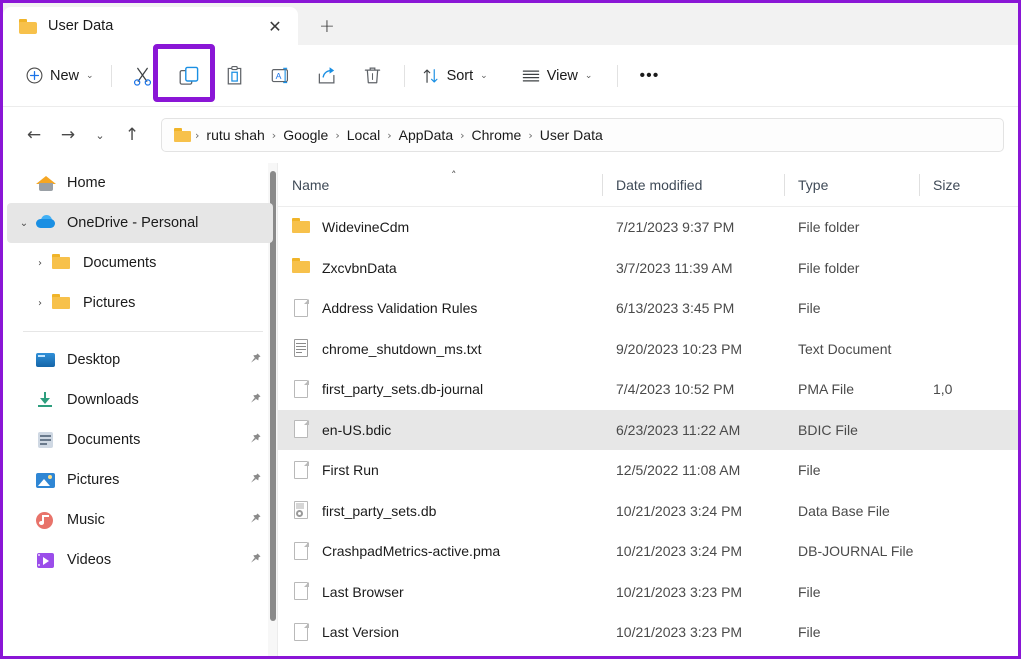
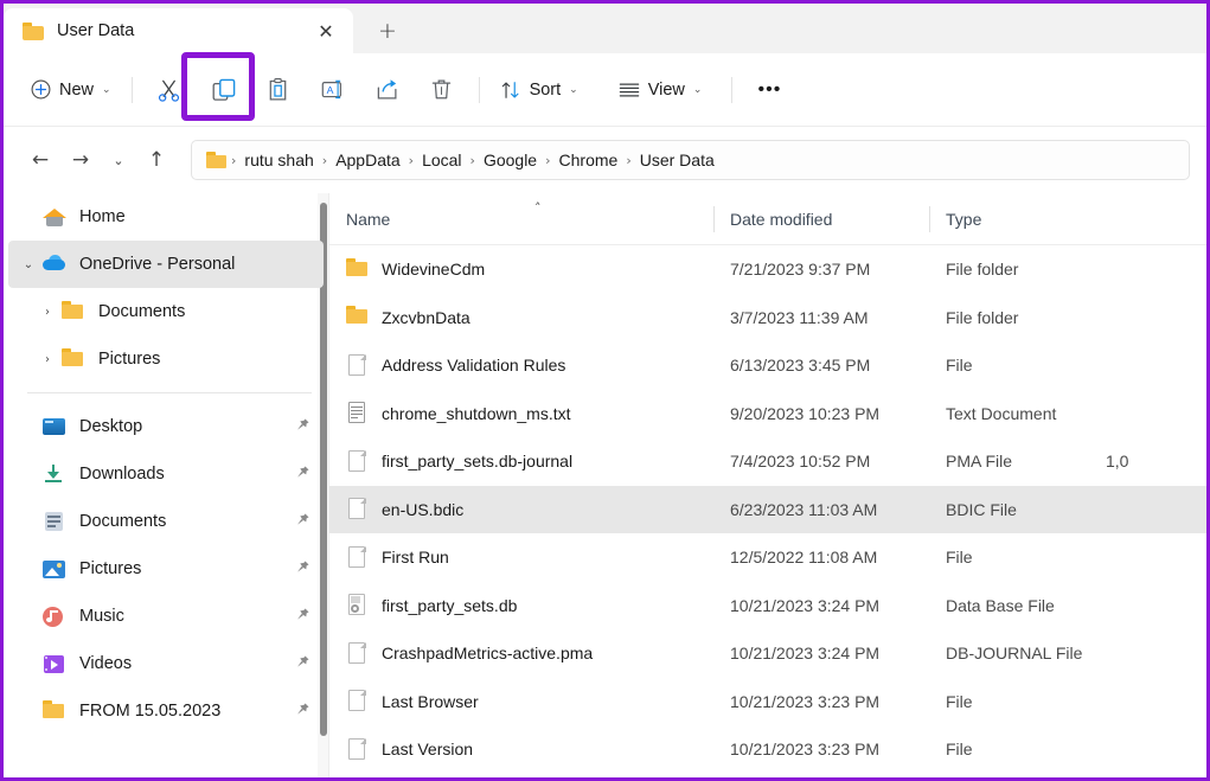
  User Data
  ✕
  +
  New
  ⌄
  A
  Sort
  ⌄
  View
  ⌄
  •••
  ←
  →
  ⌄
  ↑
  ›
  rutu shah
  ›
- Google
+ AppData
  ›
  Local
  ›
- AppData
+ Google
  ›
  Chrome
  ›
  User Data
  Home
  ⌄
  OneDrive - Personal
  ›
  Documents
  ›
  Pictures
  Desktop
  Downloads
  Documents
  Pictures
  Music
  Videos
+ FROM 15.05.2023
  Name
  ˄
  Date modified
  Type
- Size
  WidevineCdm
  7/21/2023 9:37 PM
  File folder
  ZxcvbnData
  3/7/2023 11:39 AM
  File folder
  Address Validation Rules
  6/13/2023 3:45 PM
  File
  chrome_shutdown_ms.txt
  9/20/2023 10:23 PM
  Text Document
  first_party_sets.db-journal
  7/4/2023 10:52 PM
  PMA File
  1,0
  en-US.bdic
- 6/23/2023 11:22 AM
+ 6/23/2023 11:03 AM
  BDIC File
  First Run
  12/5/2022 11:08 AM
  File
  first_party_sets.db
  10/21/2023 3:24 PM
  Data Base File
  CrashpadMetrics-active.pma
  10/21/2023 3:24 PM
  DB-JOURNAL File
  Last Browser
  10/21/2023 3:23 PM
  File
  Last Version
  10/21/2023 3:23 PM
  File
